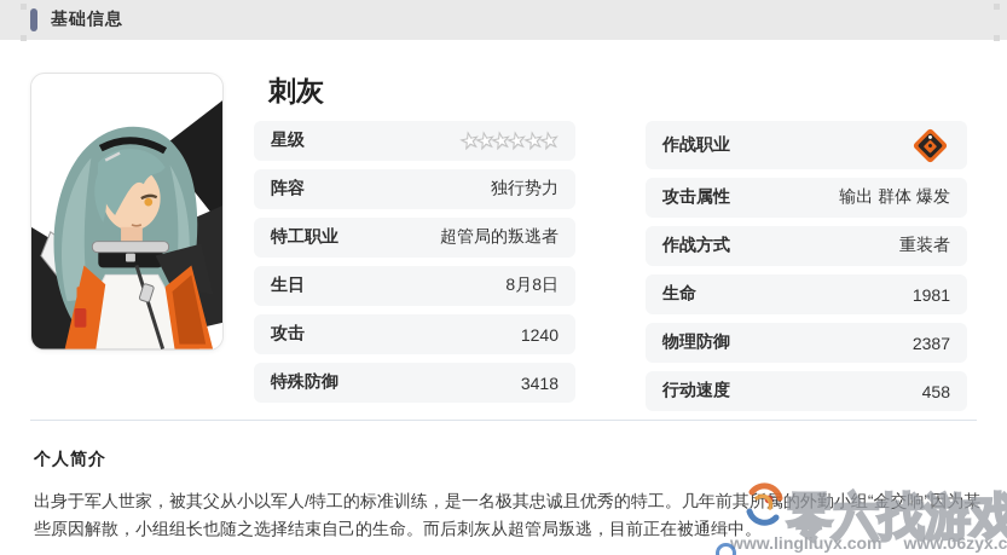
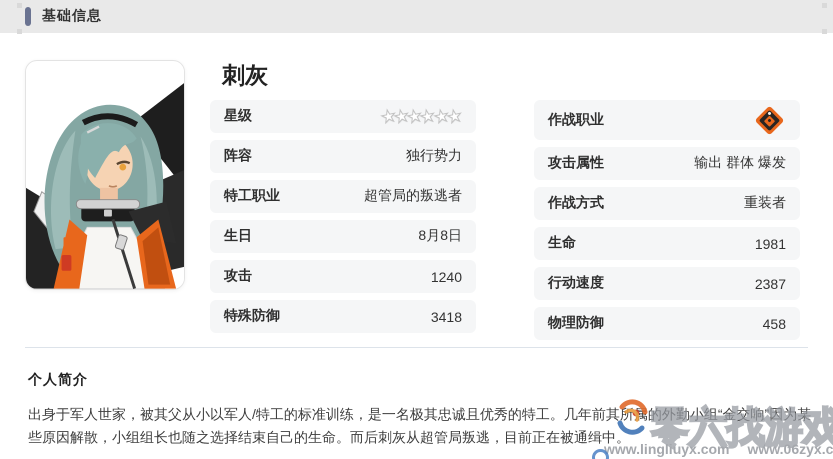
  基础信息
  刺灰
  星级
  阵容
  独行势力
  特工职业
  超管局的叛逃者
  生日
  8月8日
  攻击
  1240
  特殊防御
  3418
  作战职业
  攻击属性
  输出 群体 爆发
  作战方式
  重装者
  生命
  1981
- 物理防御
+ 行动速度
  2387
- 行动速度
+ 物理防御
  458
  个人简介
  出身于军人世家，被其父从小以军人/特工的标准训练，是一名极其忠诚且优秀的特工。几年前其所属的外勤小组“金交响”因为某些原因解散，小组组长也随之选择结束自己的生命。而后刺灰从超管局叛逃，目前正在被通缉中。
  零六找游戏
  www.lingliuyx.com
  www.06zyx.c
